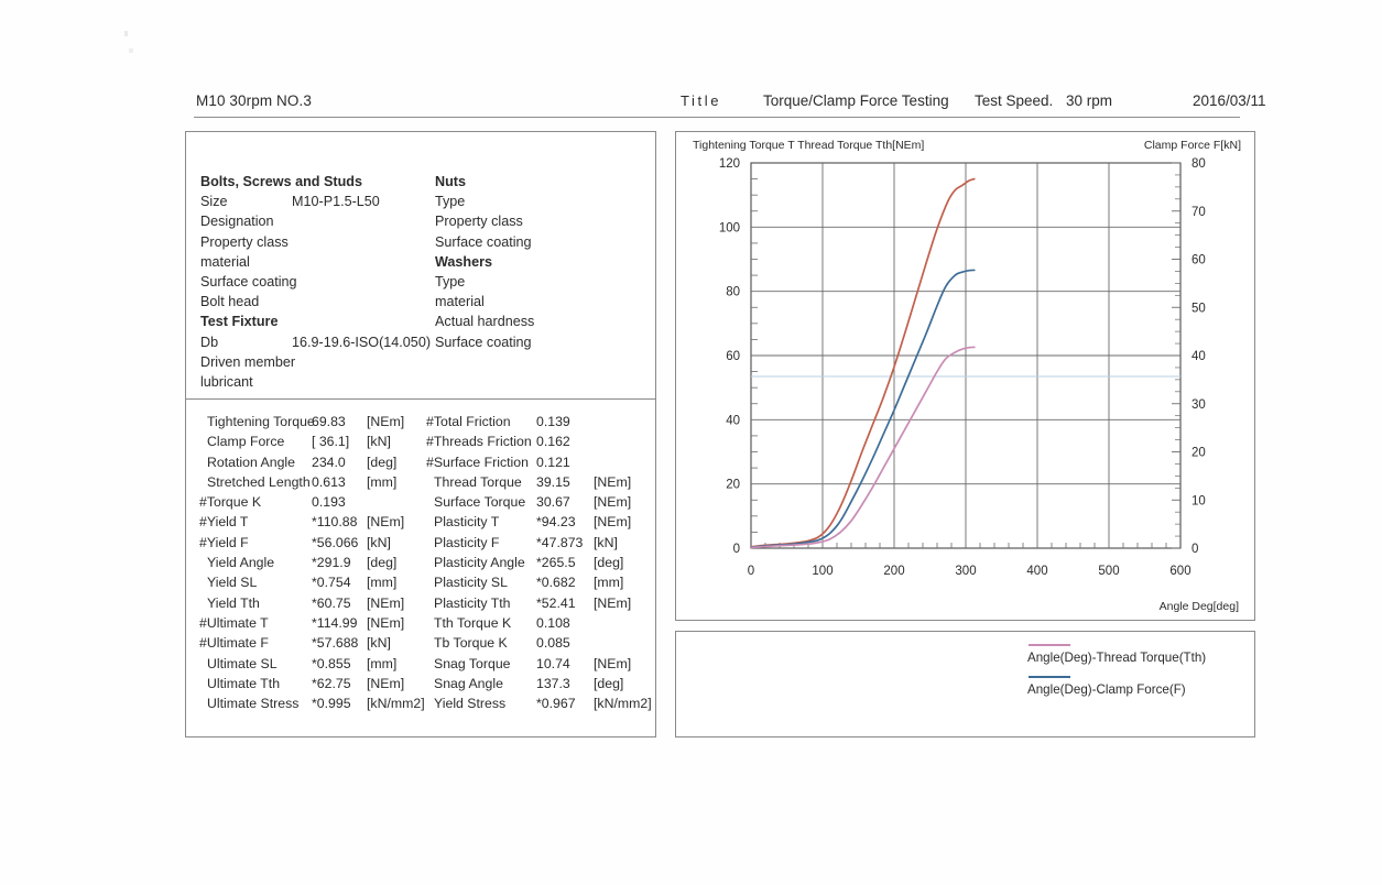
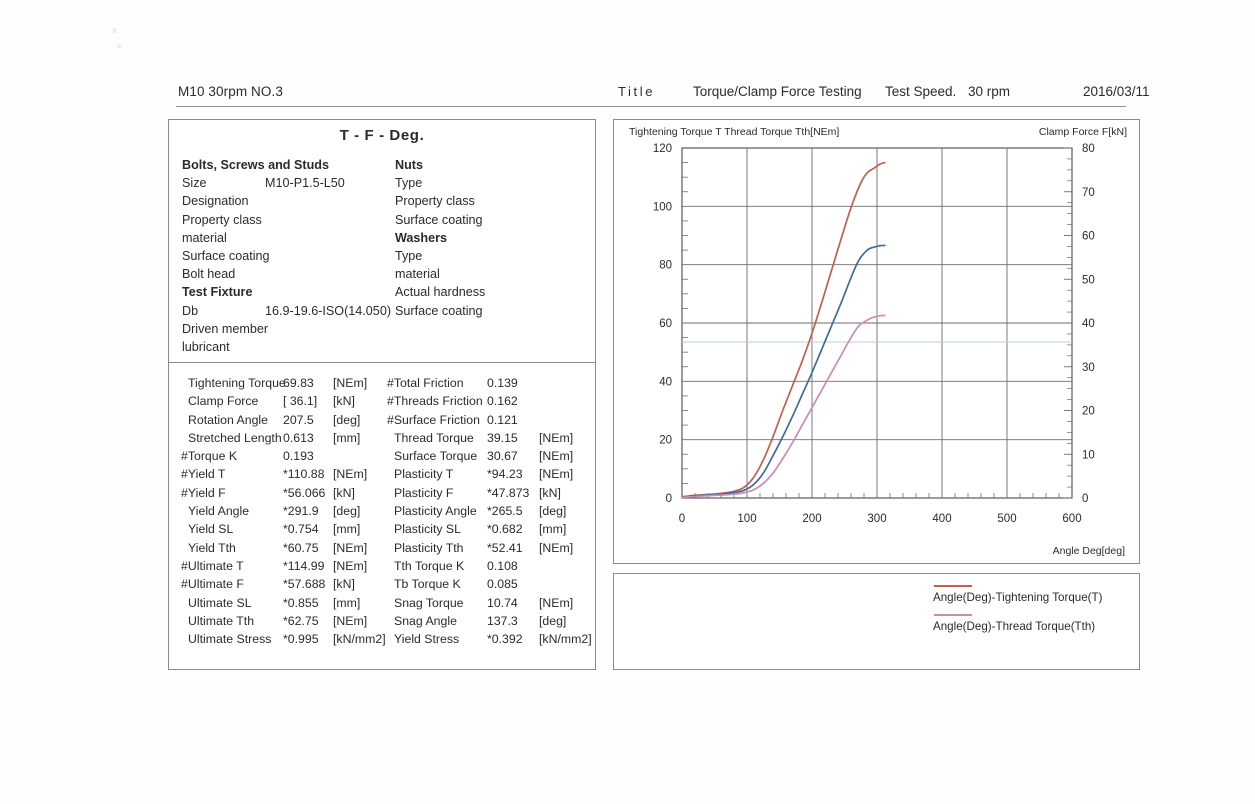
  M10 30rpm NO.3
  Title
  Torque/Clamp Force Testing
  Test Speed.
  30 rpm
  2016/03/11
+ T - F - Deg.
  Bolts, Screws and Studs
  Size
  M10-P1.5-L50
  Designation
  Property class
  material
  Surface coating
  Bolt head
  Test Fixture
  Db
  16.9-19.6-ISO(14.050)
  Driven member
  lubricant
  Nuts
  Type
  Property class
  Surface coating
  Washers
  Type
  material
  Actual hardness
  Surface coating
  Tightening Torque
  69.83
  [NEm]
  Clamp Force
  [ 36.1]
  [kN]
  Rotation Angle
- 234.0
+ 207.5
  [deg]
  Stretched Length
  0.613
  [mm]
  #Torque K
  0.193
  #Yield T
  *110.88
  [NEm]
  #Yield F
  *56.066
  [kN]
  Yield Angle
  *291.9
  [deg]
  Yield SL
  *0.754
  [mm]
  Yield Tth
  *60.75
  [NEm]
  #Ultimate T
  *114.99
  [NEm]
  #Ultimate F
  *57.688
  [kN]
  Ultimate SL
  *0.855
  [mm]
  Ultimate Tth
  *62.75
  [NEm]
  Ultimate Stress
  *0.995
  [kN/mm2]
  #Total Friction
  0.139
  #Threads Friction
  0.162
  #Surface Friction
  0.121
  Thread Torque
  39.15
  [NEm]
  Surface Torque
  30.67
  [NEm]
  Plasticity T
  *94.23
  [NEm]
  Plasticity F
  *47.873
  [kN]
  Plasticity Angle
  *265.5
  [deg]
  Plasticity SL
  *0.682
  [mm]
  Plasticity Tth
  *52.41
  [NEm]
  Tth Torque K
  0.108
  Tb Torque K
  0.085
  Snag Torque
  10.74
  [NEm]
  Snag Angle
  137.3
  [deg]
  Yield Stress
- *0.967
+ *0.392
  [kN/mm2]
  Tightening Torque T Thread Torque Tth[NEm]
  Clamp Force F[kN]
  Angle Deg[deg]
  0
  100
  200
  300
  400
  500
  600
  0
  20
  40
  60
  80
  100
  120
  0
  10
  20
  30
  40
  50
  60
  70
  80
+ Angle(Deg)-Tightening Torque(T)
  Angle(Deg)-Thread Torque(Tth)
- Angle(Deg)-Clamp Force(F)
